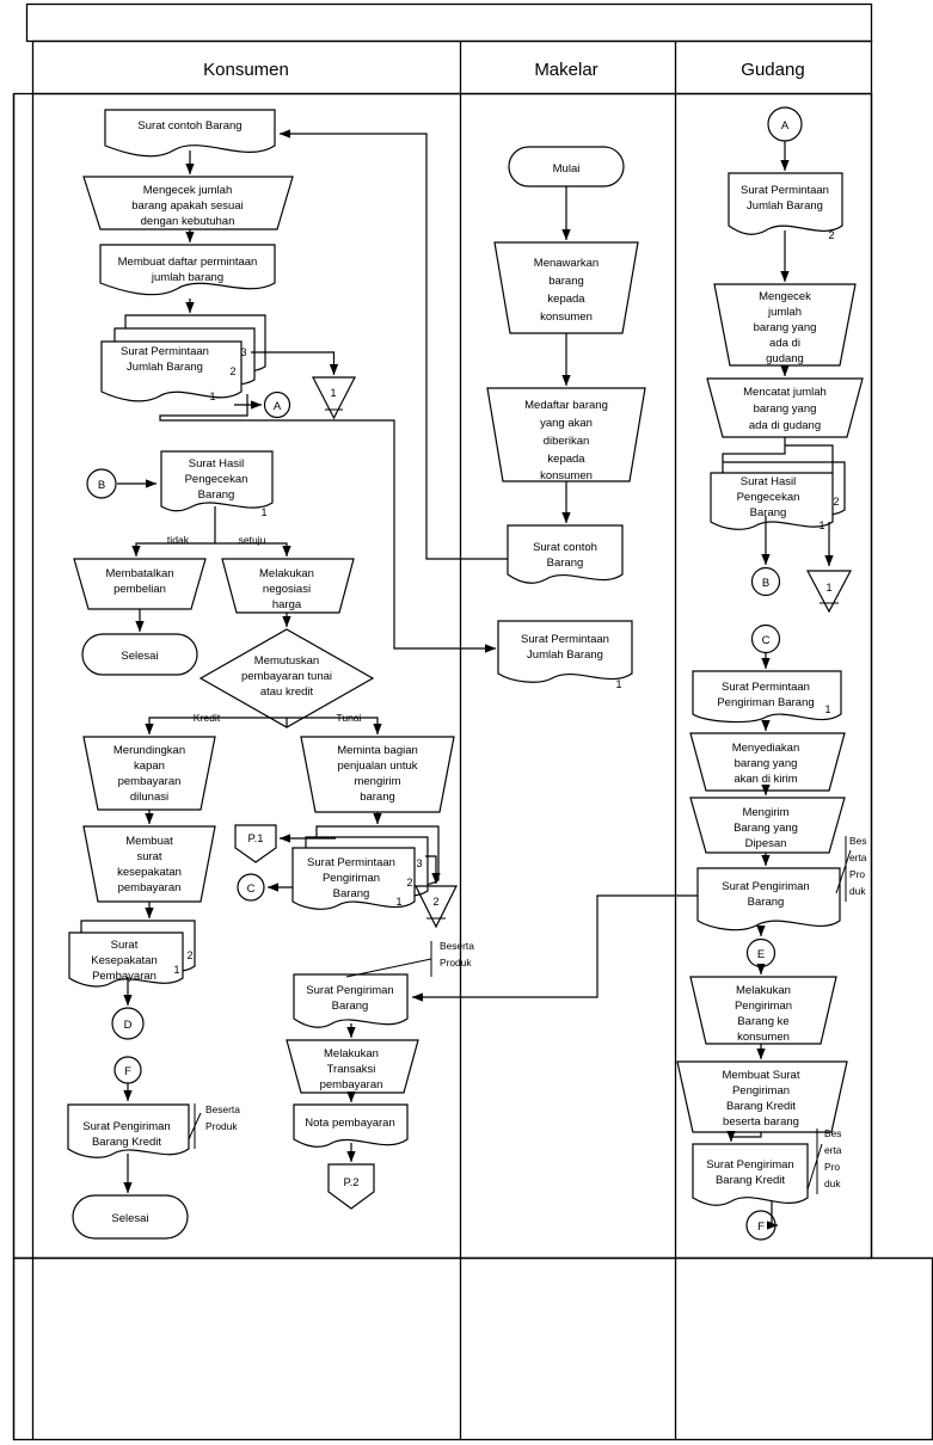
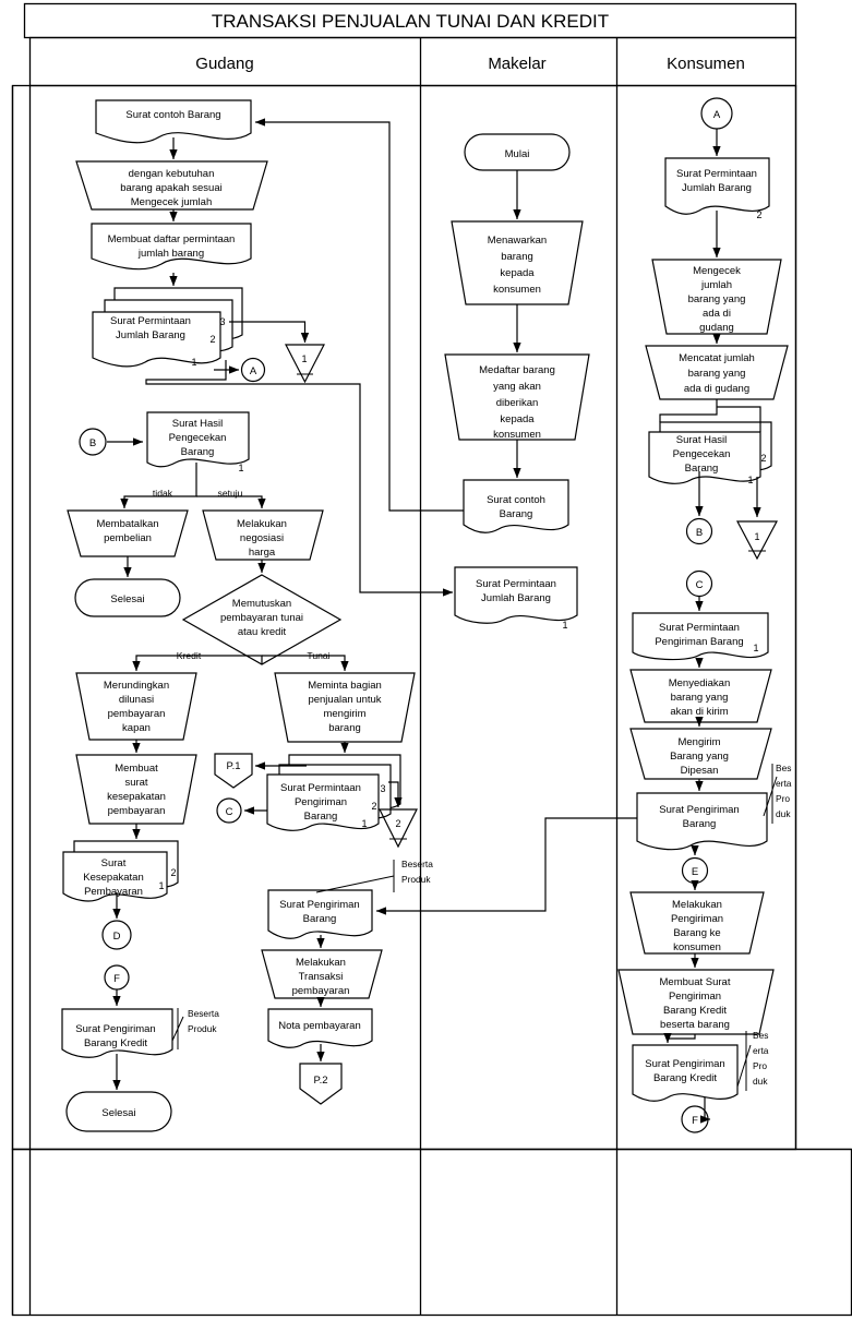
+ TRANSAKSI PENJUALAN TUNAI DAN KREDIT
- Konsumen
+ Gudang
  Makelar
- Gudang
+ Konsumen
  Surat contoh Barang
- Mengecek jumlah
+ dengan kebutuhan
  barang apakah sesuai
- dengan kebutuhan
+ Mengecek jumlah
  Membuat daftar permintaan
  jumlah barang
  Surat Permintaan
  Jumlah Barang
  3
  2
  1
  A
  1
  B
  Surat Hasil
  Pengecekan
  Barang
  1
  tidak
  setuju
  Membatalkan
  pembelian
  Selesai
  Melakukan
  negosiasi
  harga
  Memutuskan
  pembayaran tunai
  atau kredit
  Kredit
  Tunai
  Merundingkan
- kapan
+ dilunasi
  pembayaran
- dilunasi
+ kapan
  Membuat
  surat
  kesepakatan
  pembayaran
  Surat
  Kesepakatan
  Pembayaran
  2
  1
  D
  F
  Surat Pengiriman
  Barang Kredit
  Beserta
  Produk
  Selesai
  Meminta bagian
  penjualan untuk
  mengirim
  barang
  Surat Permintaan
  Pengiriman
  Barang
  3
  2
  1
  P.1
  C
  2
  Beserta
  Produk
  Surat Pengiriman
  Barang
  Melakukan
  Transaksi
  pembayaran
  Nota pembayaran
  P.2
  Mulai
  Menawarkan
  barang
  kepada
  konsumen
  Medaftar barang
  yang akan
  diberikan
  kepada
  konsumen
  Surat contoh
  Barang
  Surat Permintaan
  Jumlah Barang
  1
  A
  Surat Permintaan
  Jumlah Barang
  2
  Mengecek
  jumlah
  barang yang
  ada di
  gudang
  Mencatat jumlah
  barang yang
  ada di gudang
  Surat Hasil
  Pengecekan
  Barang
  2
  1
  B
  1
  C
  Surat Permintaan
  Pengiriman Barang
  1
  Menyediakan
  barang yang
  akan di kirim
  Mengirim
  Barang yang
  Dipesan
  Surat Pengiriman
  Barang
  Bes
  erta
  Pro
  duk
  E
  Melakukan
  Pengiriman
  Barang ke
  konsumen
  Membuat Surat
  Pengiriman
  Barang Kredit
  beserta barang
  Surat Pengiriman
  Barang Kredit
  Bes
  erta
  Pro
  duk
  F
